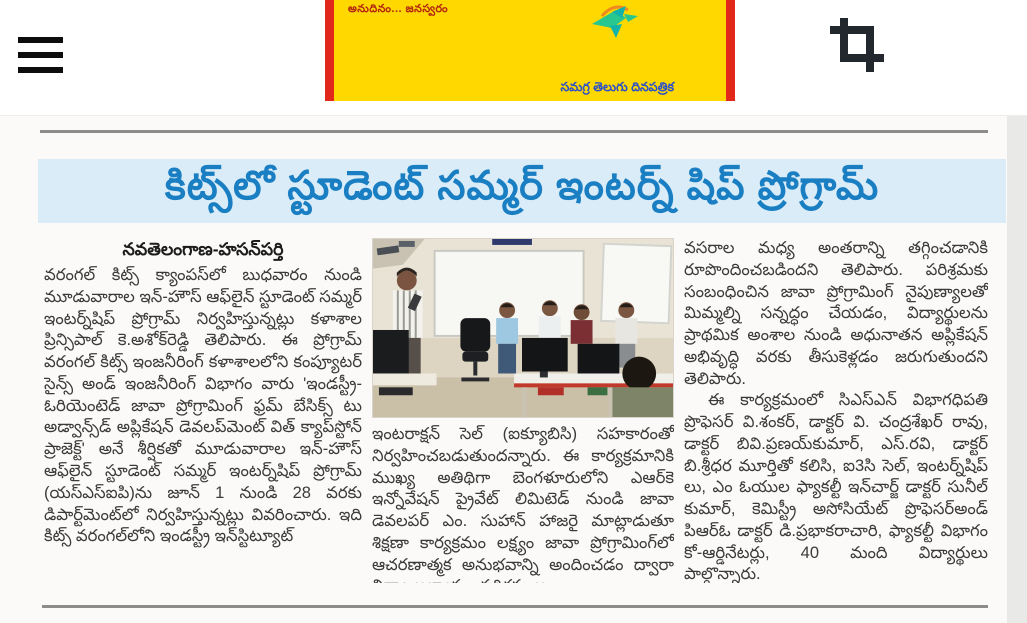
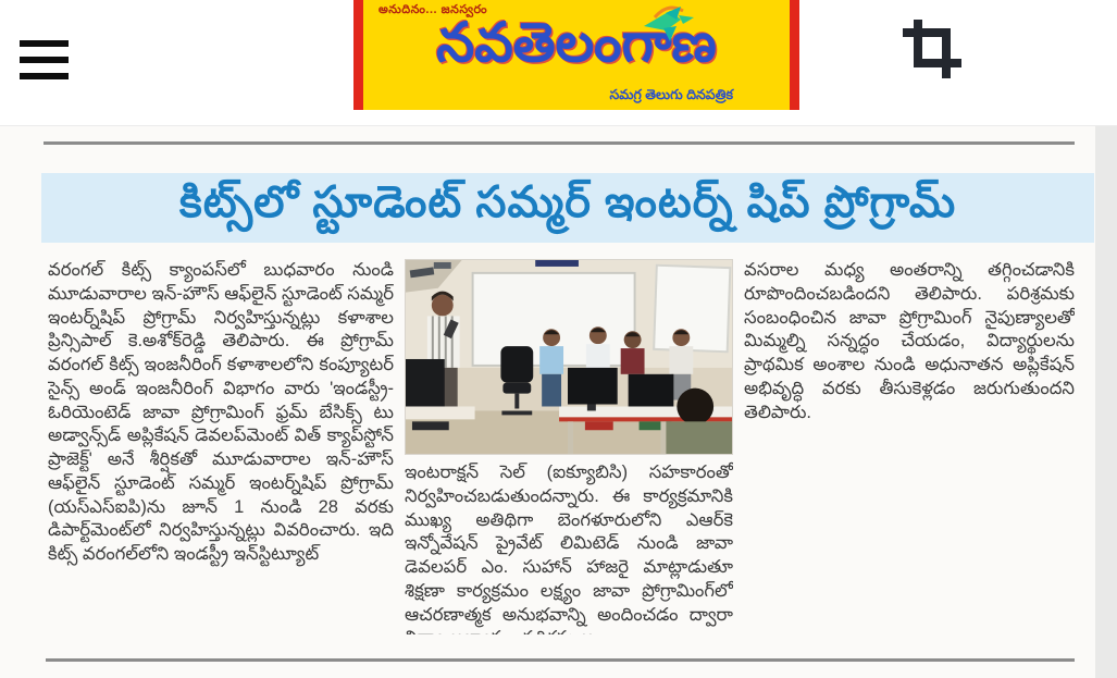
  అనుదినం... జనస్వరం
+ నవతెలంగాణ
  సమగ్ర తెలుగు దినపత్రిక
  కిట్స్‌లో స్టూడెంట్ సమ్మర్ ఇంటర్న్ షిప్ ప్రోగ్రామ్
- నవతెలంగాణ-హసన్‌పర్తి
  వరంగల్ కిట్స్ క్యాంపస్‌లో బుధవారం నుండి మూడువారాల ఇన్-హౌస్ ఆఫ్‌లైన్ స్టూడెంట్ సమ్మర్ ఇంటర్న్‌షిప్ ప్రోగ్రామ్ నిర్వహిస్తున్నట్లు కళాశాల ప్రిన్సిపాల్ కె.అశోక్‌రెడ్డి తెలిపారు. ఈ ప్రోగ్రామ్ వరంగల్ కిట్స్ ఇంజనీరింగ్ కళాశాలలోని కంప్యూటర్ సైన్స్ అండ్ ఇంజనీరింగ్ విభాగం వారు 'ఇండస్ట్రీ-ఓరియెంటెడ్ జావా ప్రోగ్రామింగ్ ఫ్రమ్ బేసిక్స్ టు అడ్వాన్స్‌డ్ అప్లికేషన్ డెవలప్‌మెంట్ విత్ క్యాప్‌స్టోన్ ప్రాజెక్ట్' అనే శీర్షికతో మూడువారాల ఇన్-హౌస్ ఆఫ్‌లైన్ స్టూడెంట్ సమ్మర్ ఇంటర్న్‌షిప్ ప్రోగ్రామ్ (యస్‌ఎస్‌ఐపి)ను జూన్ 1 నుండి 28 వరకు డిపార్ట్‌మెంట్‌లో నిర్వహిస్తున్నట్లు వివరించారు. ఇది కిట్స్ వరంగల్‌లోని ఇండస్ట్రీ ఇన్‌స్టిట్యూట్
  ఇంటరాక్షన్ సెల్ (ఐక్యూబిసి) సహకారంతో నిర్వహించబడుతుందన్నారు. ఈ కార్యక్రమానికి ముఖ్య అతిథిగా బెంగళూరులోని ఎఆర్‌కె ఇన్నోవేషన్ ప్రైవేట్ లిమిటెడ్ నుండి జావా డెవలపర్ ఎం. సుహాన్ హాజరై మాట్లాడుతూ శిక్షణా కార్యక్రమం లక్ష్యం జావా ప్రోగ్రామింగ్‌లో ఆచరణాత్మక అనుభవాన్ని అందించడం ద్వారా
  వసరాల మధ్య అంతరాన్ని తగ్గించడానికి రూపొందించబడిందని తెలిపారు. పరిశ్రమకు సంబంధించిన జావా ప్రోగ్రామింగ్ నైపుణ్యాలతో మిమ్మల్ని సన్నద్ధం చేయడం, విద్యార్థులను ప్రాథమిక అంశాల నుండి అధునాతన అప్లికేషన్ అభివృద్ధి వరకు తీసుకెళ్లడం జరుగుతుందని తెలిపారు.
- ఈ కార్యక్రమంలో సిఎస్‌ఎన్ విభాగధిపతి ప్రొఫెసర్ వి.శంకర్, డాక్టర్ వి. చంద్రశేఖర్ రావు, డాక్టర్ బివి.ప్రణయ్‌కుమార్, ఎస్.రవి, డాక్టర్ బి.శ్రీధర మూర్తితో కలిసి, ఐ3సి సెల్, ఇంటర్న్‌షిప్ లు, ఎం ఓయుల ఫ్యాకల్టీ ఇన్‌చార్జ్ డాక్టర్ సునీల్ కుమార్, కెమిస్ట్రీ అసోసియేట్ ప్రొఫెసర్‌అండ్ పిఆర్‌ఓ డాక్టర్ డి.ప్రభాకరాచారి, ఫ్యాకల్టీ విభాగం కో-ఆర్డినేటర్లు, 40 మంది విద్యార్థులు పాల్గొన్నారు.
